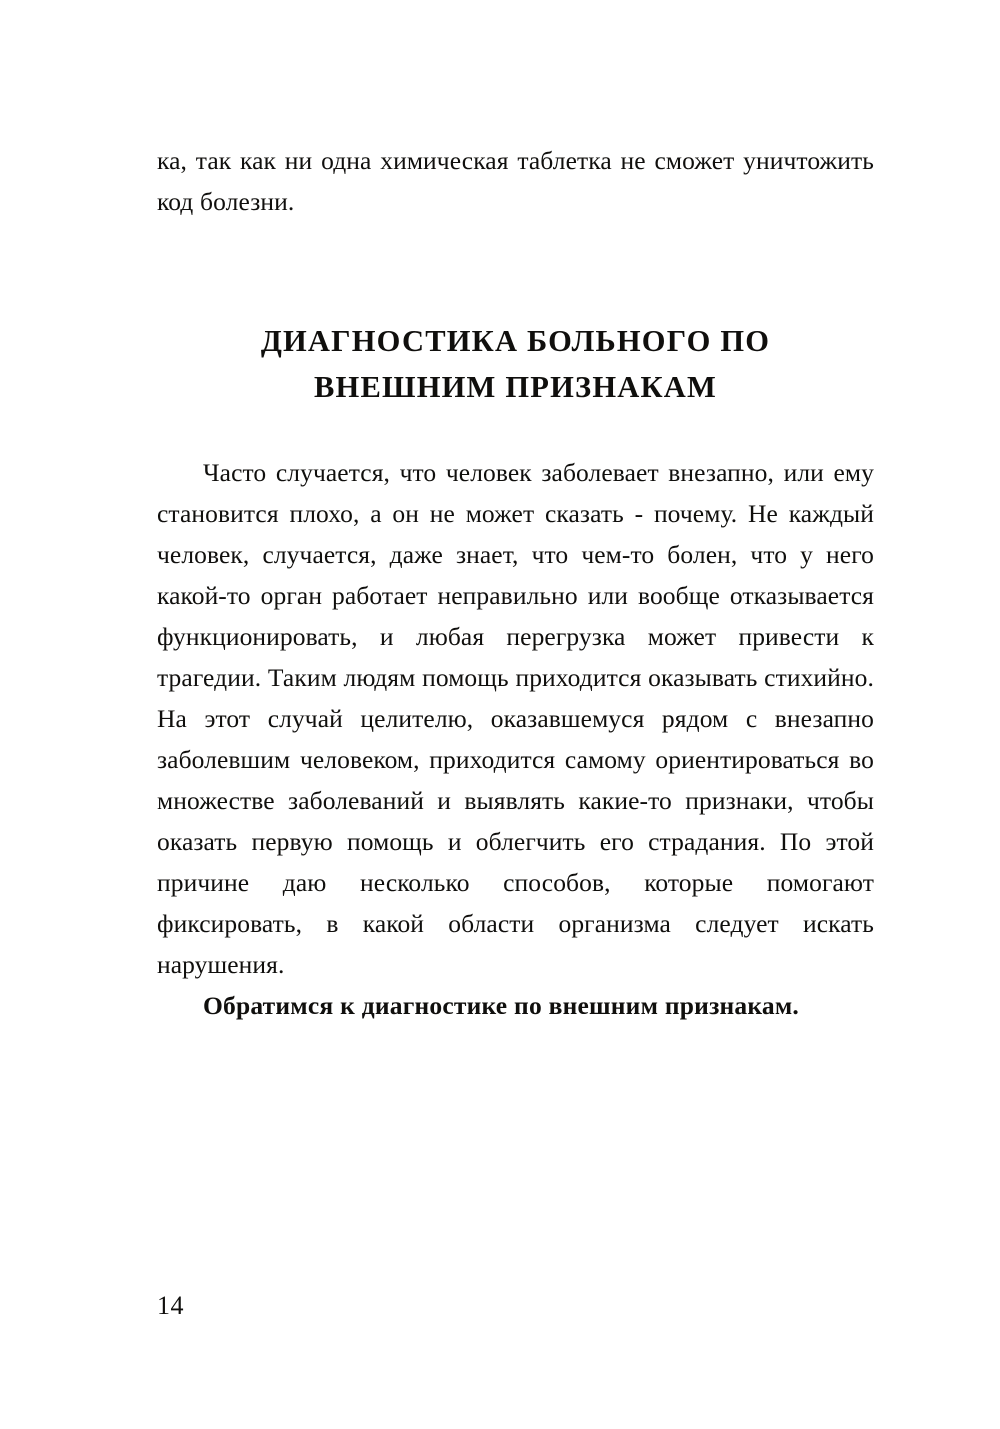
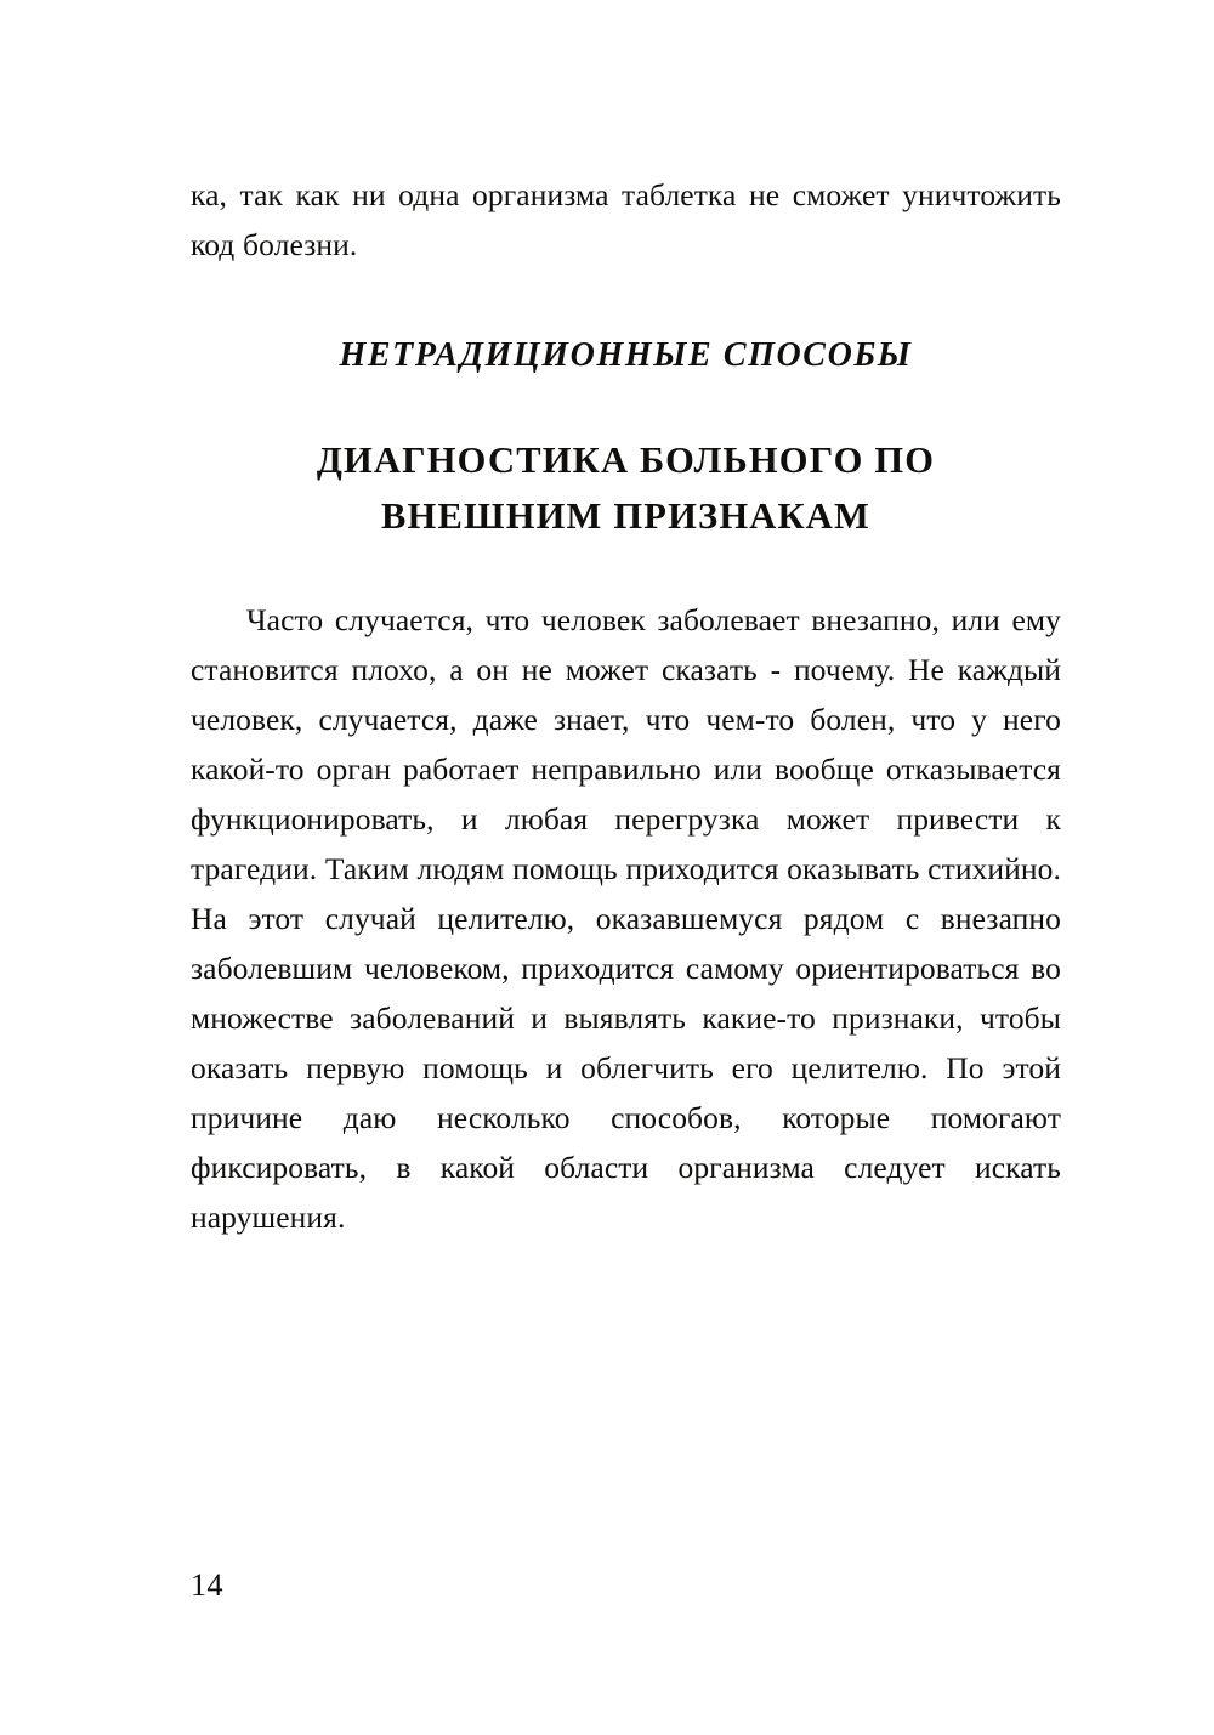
- ка, так как ни одна химическая таблетка не сможет уничтожить код болезни.
+ ка, так как ни одна организма таблетка не сможет уничтожить код болезни.
+ НЕТРАДИЦИОННЫЕ СПОСОБЫ
  ДИАГНОСТИКА БОЛЬНОГО ПО
  ВНЕШНИМ ПРИЗНАКАМ
- Часто случается, что человек заболевает внезапно, или ему становится плохо, а он не может сказать - почему. Не каждый человек, случается, даже знает, что чем-то болен, что у него какой-то орган работает неправильно или вообще отказывается функционировать, и любая перегрузка может привести к трагедии. Таким людям помощь приходится оказывать стихийно. На этот случай целителю, оказавшемуся рядом с внезапно заболевшим человеком, приходится самому ориентироваться во множестве заболеваний и выявлять какие-то признаки, чтобы оказать первую помощь и облегчить его страдания. По этой причине даю несколько способов, которые помогают фиксировать, в какой области организма следует искать нарушения.
+ Часто случается, что человек заболевает внезапно, или ему становится плохо, а он не может сказать - почему. Не каждый человек, случается, даже знает, что чем-то болен, что у него какой-то орган работает неправильно или вообще отказывается функционировать, и любая перегрузка может привести к трагедии. Таким людям помощь приходится оказывать стихийно. На этот случай целителю, оказавшемуся рядом с внезапно заболевшим человеком, приходится самому ориентироваться во множестве заболеваний и выявлять какие-то признаки, чтобы оказать первую помощь и облегчить его целителю. По этой причине даю несколько способов, которые помогают фиксировать, в какой области организма следует искать нарушения.
- Обратимся к диагностике по внешним признакам.
  14
